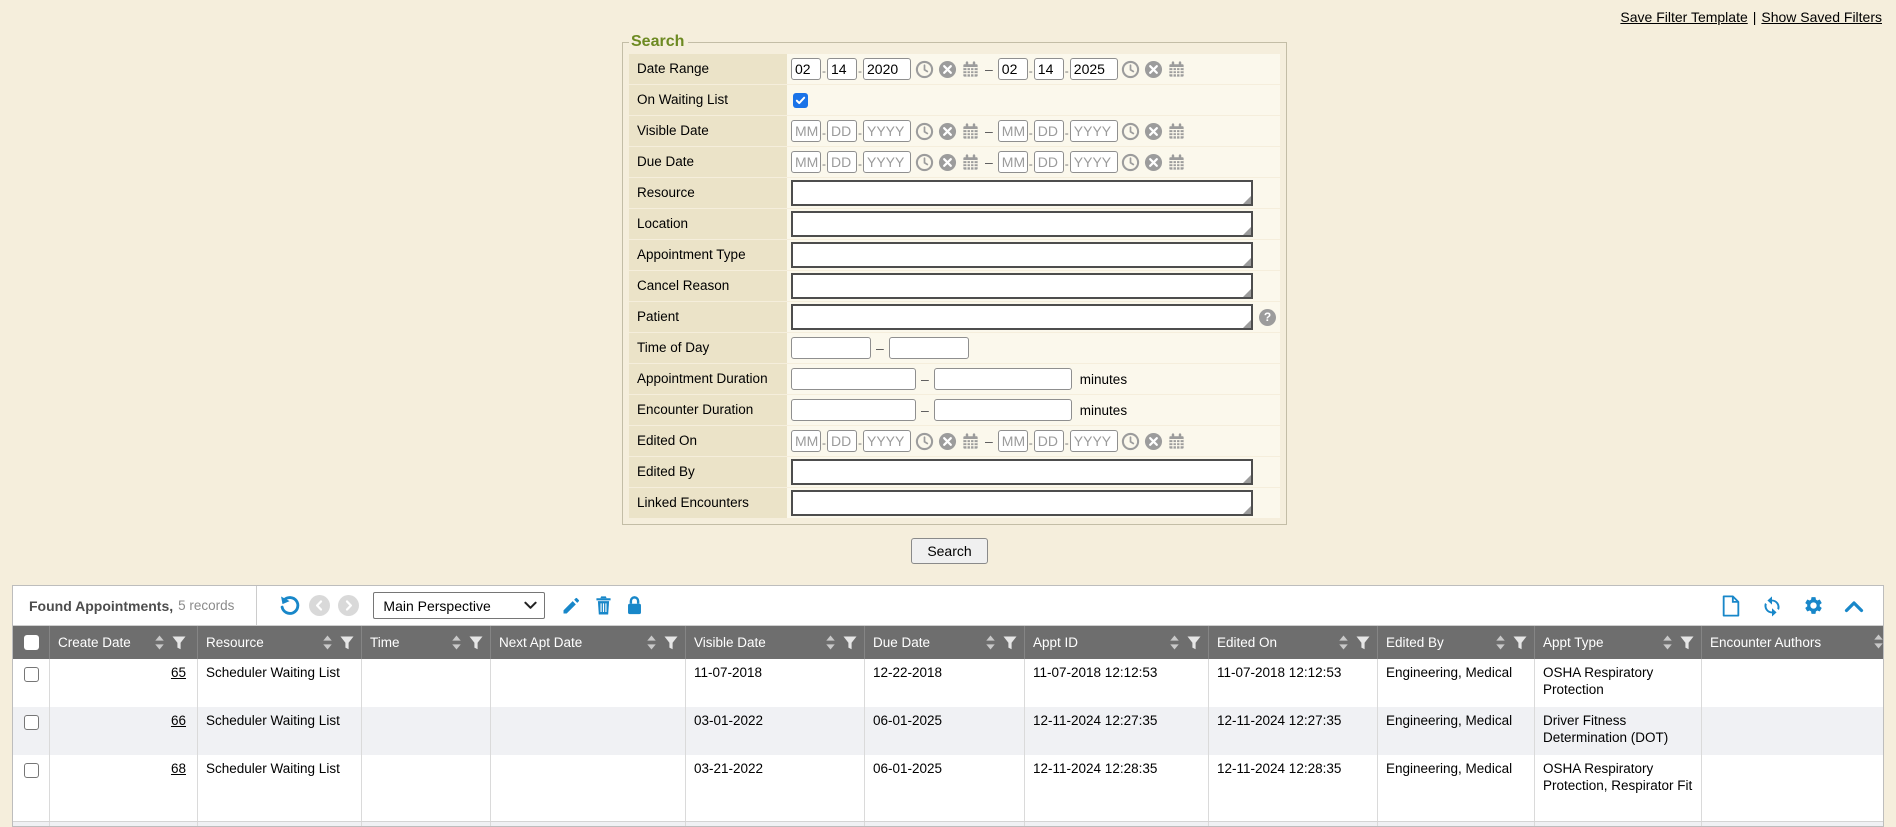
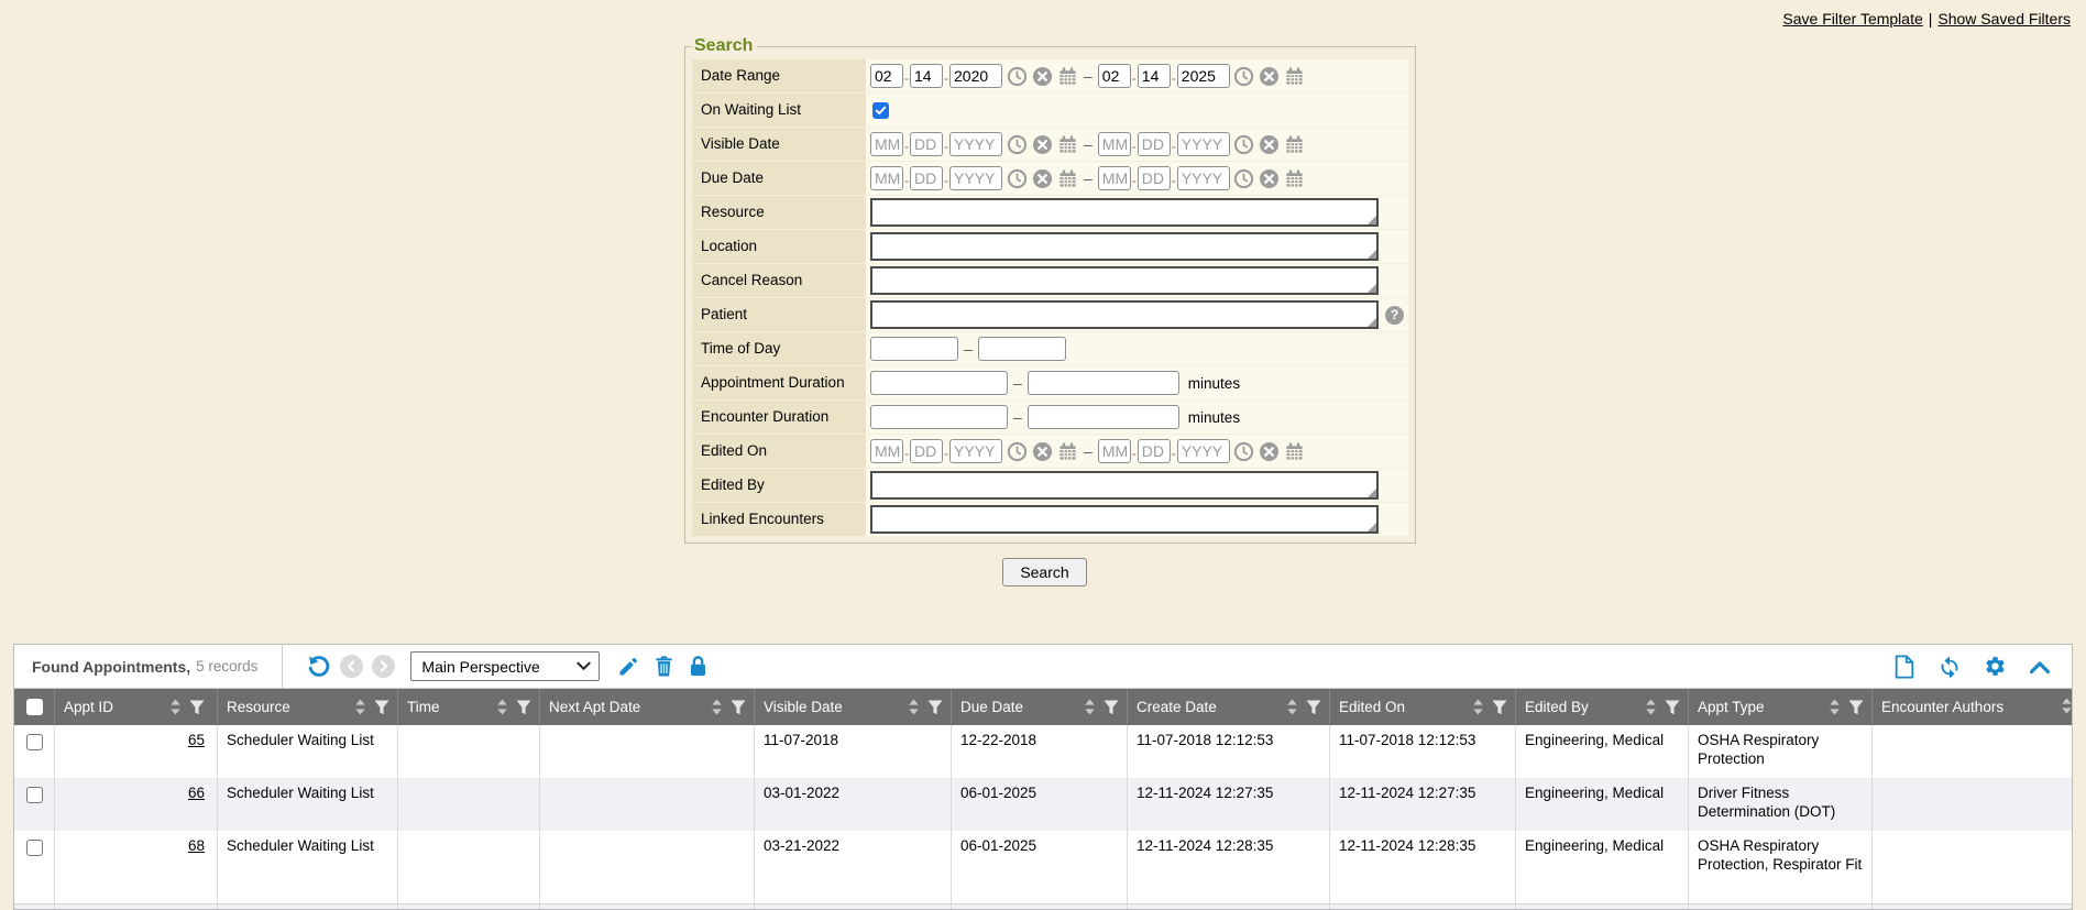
  Save Filter Template | Show Saved Filters
  Search
  Date Range
  02
  -
  14
  -
  2020
  –
  02
  -
  14
  -
  2025
  On Waiting List
  Visible Date
  MM
  -
  DD
  -
  YYYY
  –
  MM
  -
  DD
  -
  YYYY
  Due Date
  MM
  -
  DD
  -
  YYYY
  –
  MM
  -
  DD
  -
  YYYY
  Resource
  Location
- Appointment Type
  Cancel Reason
  Patient
  ?
  Time of Day
  –
  Appointment Duration
  –
  minutes
  Encounter Duration
  –
  minutes
  Edited On
  MM
  -
  DD
  -
  YYYY
  –
  MM
  -
  DD
  -
  YYYY
  Edited By
  Linked Encounters
  Search
  Found Appointments,
  5 records
  Main Perspective
- Create Date
+ Appt ID
  Resource
  Time
  Next Apt Date
  Visible Date
  Due Date
- Appt ID
+ Create Date
  Edited On
  Edited By
  Appt Type
  Encounter Authors
  65
  Scheduler Waiting List
  11-07-2018
  12-22-2018
  11-07-2018 12:12:53
  11-07-2018 12:12:53
  Engineering, Medical
  OSHA Respiratory Protection
  66
  Scheduler Waiting List
  03-01-2022
  06-01-2025
  12-11-2024 12:27:35
  12-11-2024 12:27:35
  Engineering, Medical
  Driver Fitness Determination (DOT)
  68
  Scheduler Waiting List
  03-21-2022
  06-01-2025
  12-11-2024 12:28:35
  12-11-2024 12:28:35
  Engineering, Medical
  OSHA Respiratory Protection, Respirator Fit
